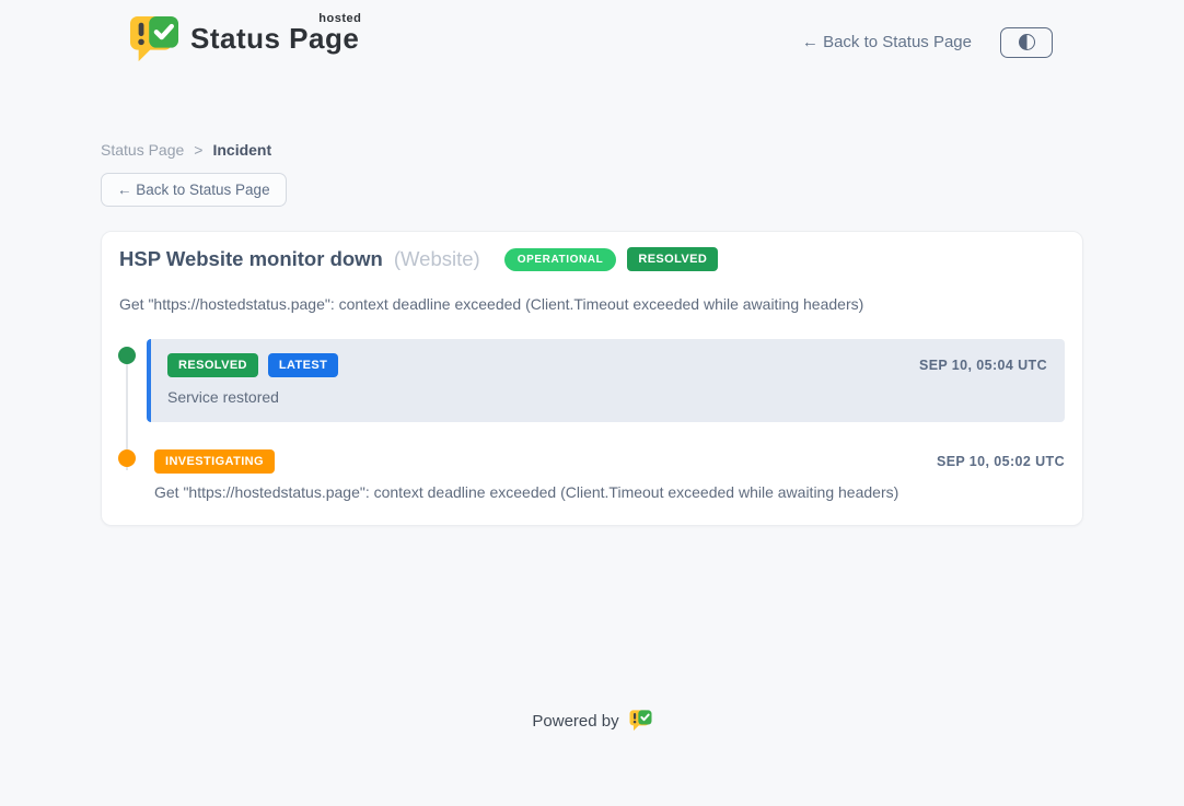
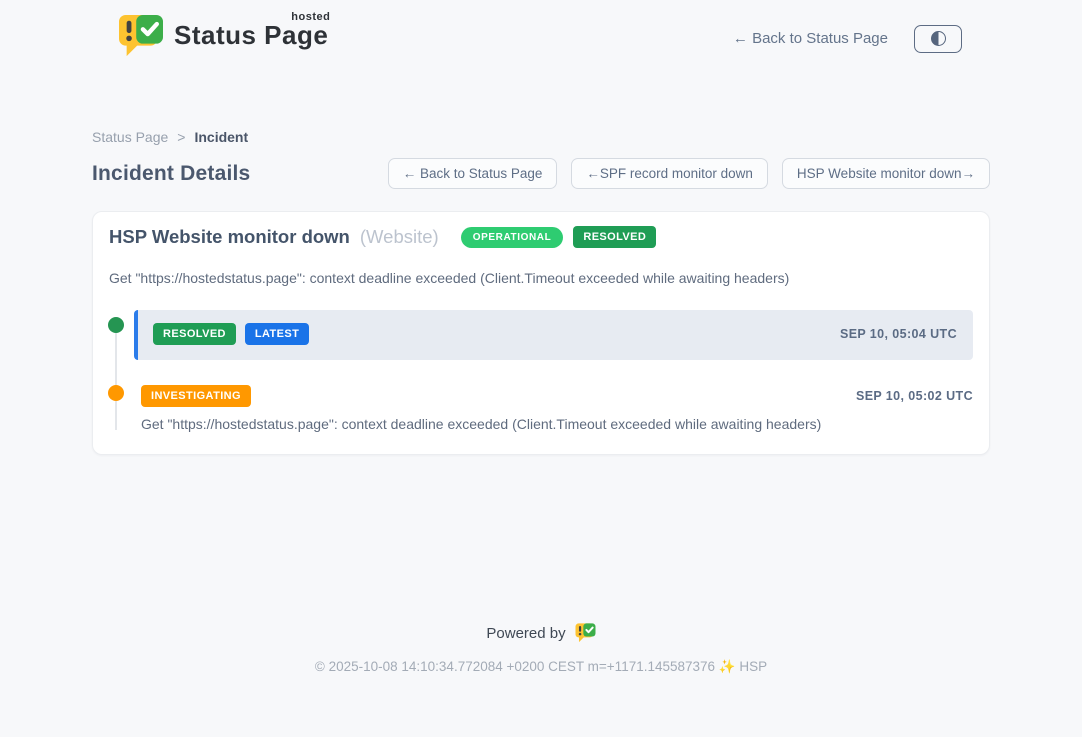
  Status Page
  hosted
  ← Back to Status Page
  Status Page
  >
  Incident
+ Incident Details
  ← Back to Status Page
+ ←SPF record monitor down
+ HSP Website monitor down→
  HSP Website monitor down
  (Website)
  OPERATIONAL
  RESOLVED
  Get "https://hostedstatus.page": context deadline exceeded (Client.Timeout exceeded while awaiting headers)
  RESOLVED
  LATEST
  SEP 10, 05:04 UTC
- Service restored
  INVESTIGATING
  SEP 10, 05:02 UTC
  Get "https://hostedstatus.page": context deadline exceeded (Client.Timeout exceeded while awaiting headers)
  Powered by
+ © 2025-10-08 14:10:34.772084 +0200 CEST m=+1171.145587376 ✨ HSP
